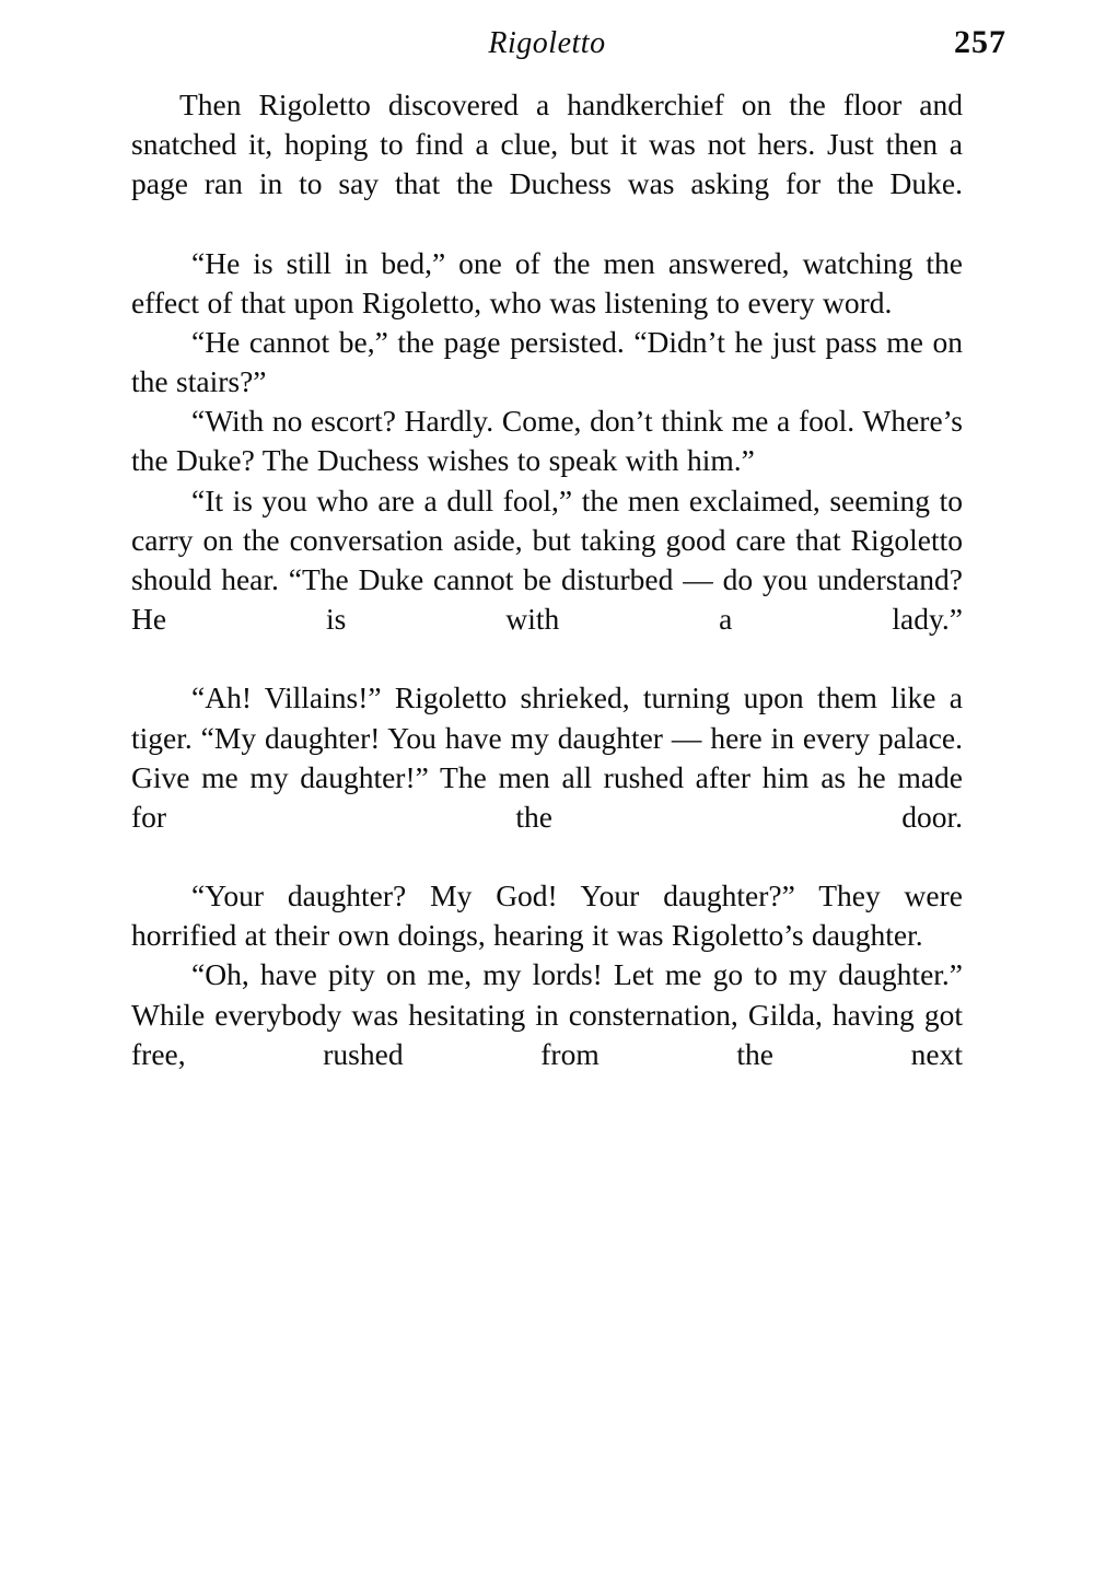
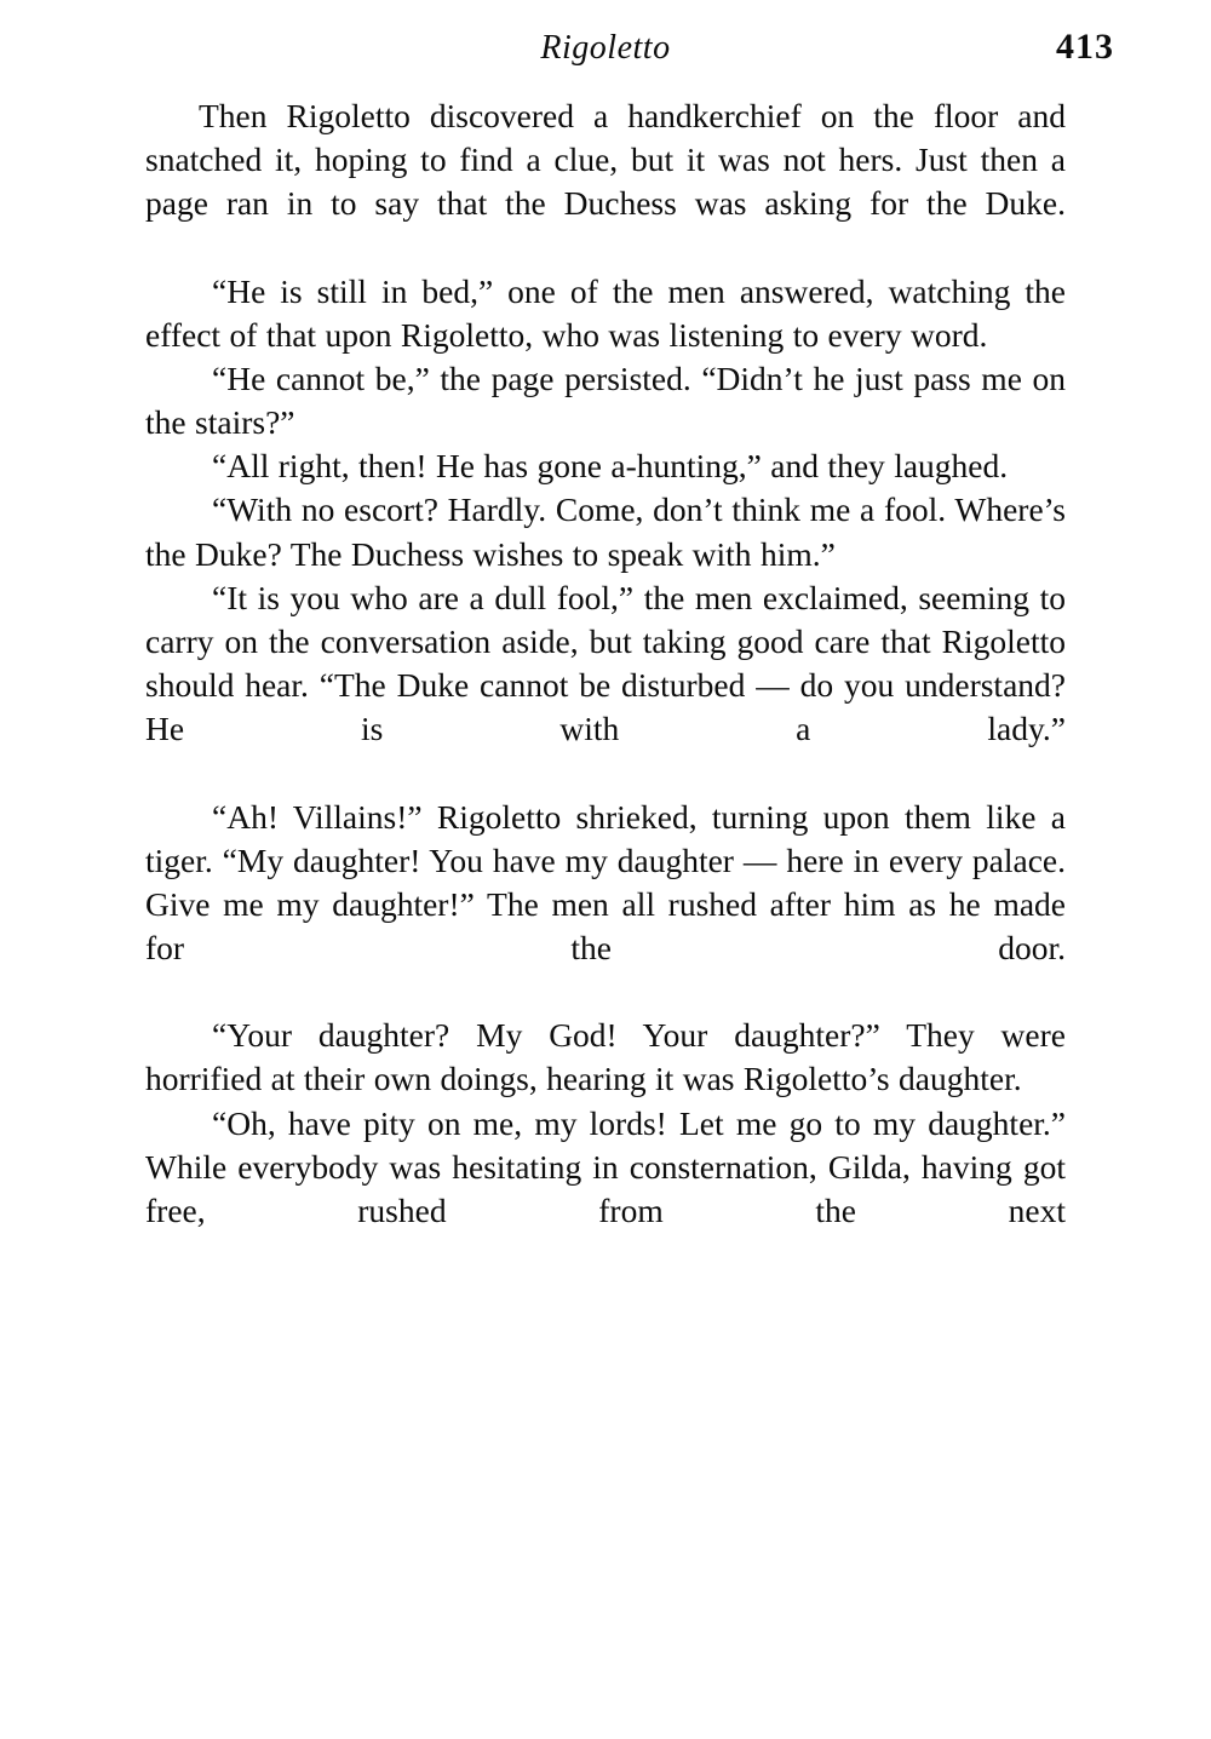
  Rigoletto
- 257
+ 413
  Then Rigoletto discovered a handkerchief on the floor and snatched it, hoping to find a clue, but it was not hers. Just then a page ran in to say that the Duchess was asking for the Duke.
  “He is still in bed,” one of the men answered, watching the effect of that upon Rigoletto, who was listening to every word.
  “He cannot be,” the page persisted. “Didn’t he just pass me on the stairs?”
+ “All right, then! He has gone a-hunting,” and they laughed.
  “With no escort? Hardly. Come, don’t think me a fool. Where’s the Duke? The Duchess wishes to speak with him.”
  “It is you who are a dull fool,” the men exclaimed, seeming to carry on the conversation aside, but taking good care that Rigoletto should hear. “The Duke cannot be disturbed — do you understand? He is with a lady.”
  “Ah! Villains!” Rigoletto shrieked, turning upon them like a tiger. “My daughter! You have my daughter — here in every palace. Give me my daughter!” The men all rushed after him as he made for the door.
  “Your daughter? My God! Your daughter?” They were horrified at their own doings, hearing it was Rigoletto’s daughter.
  “Oh, have pity on me, my lords! Let me go to my daughter.” While everybody was hesitating in consternation, Gilda, having got free, rushed from the next
